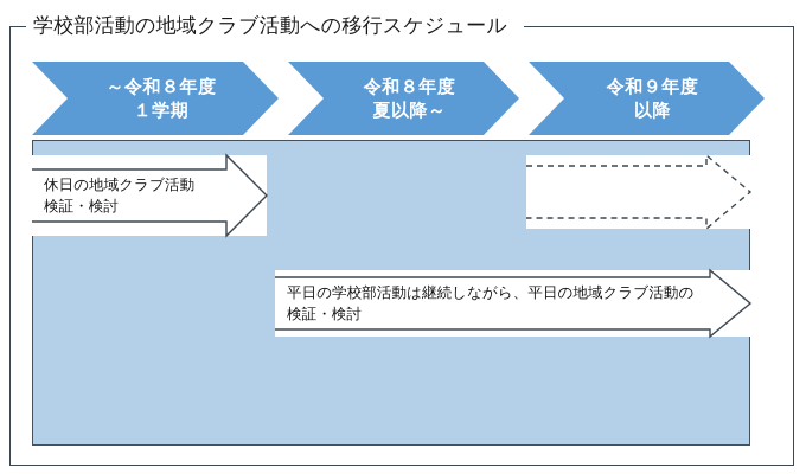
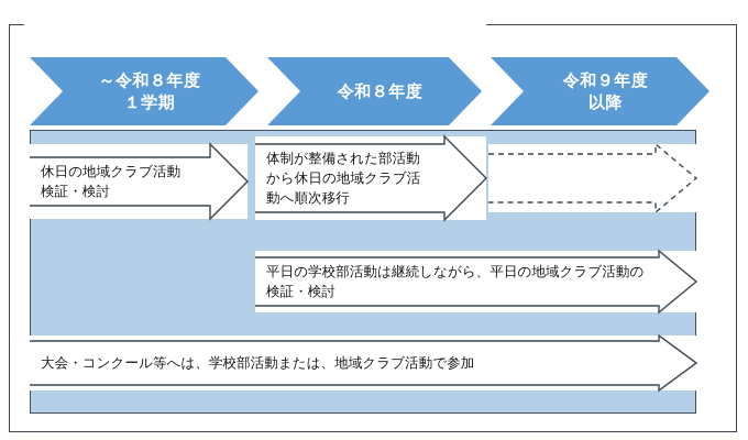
- 学校部活動の地域クラブ活動への移行スケジュール
  ～令和８年度
  １学期
  令和８年度
- 夏以降～
  令和９年度
  以降
  休日の地域クラブ活動
  検証・検討
+ 体制が整備された部活動
+ から休日の地域クラブ活
+ 動へ順次移行
  平日の学校部活動は継続しながら、平日の地域クラブ活動の
  検証・検討
+ 大会・コンクール等へは、学校部活動または、地域クラブ活動で参加
